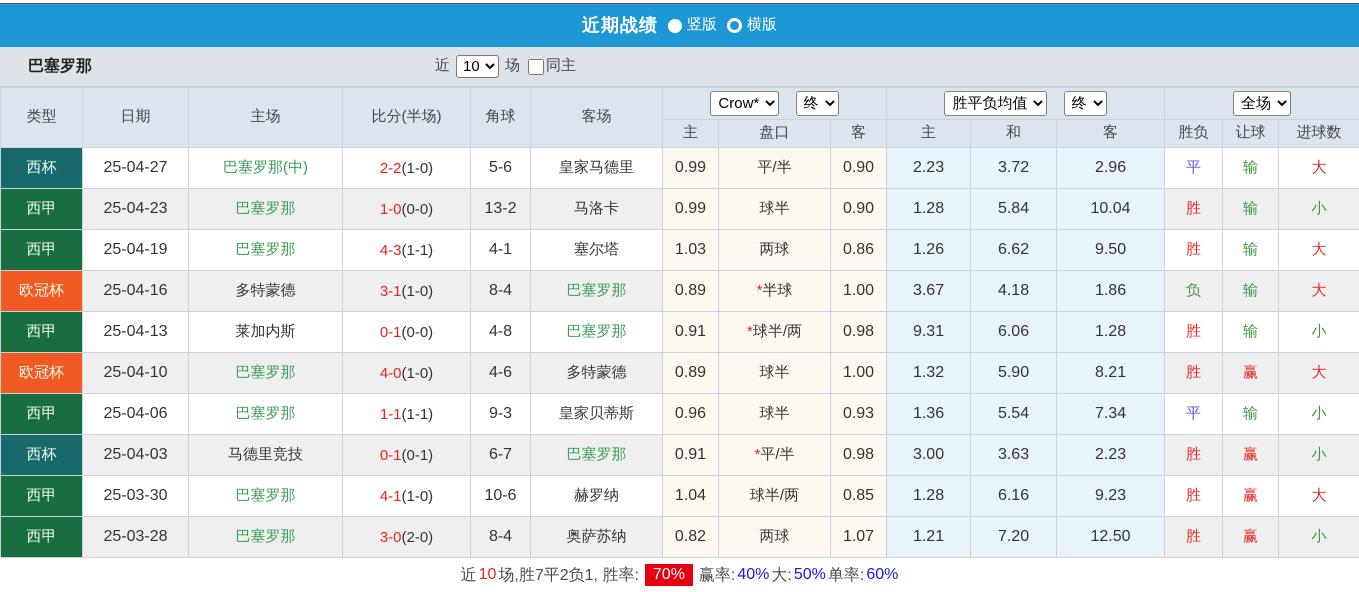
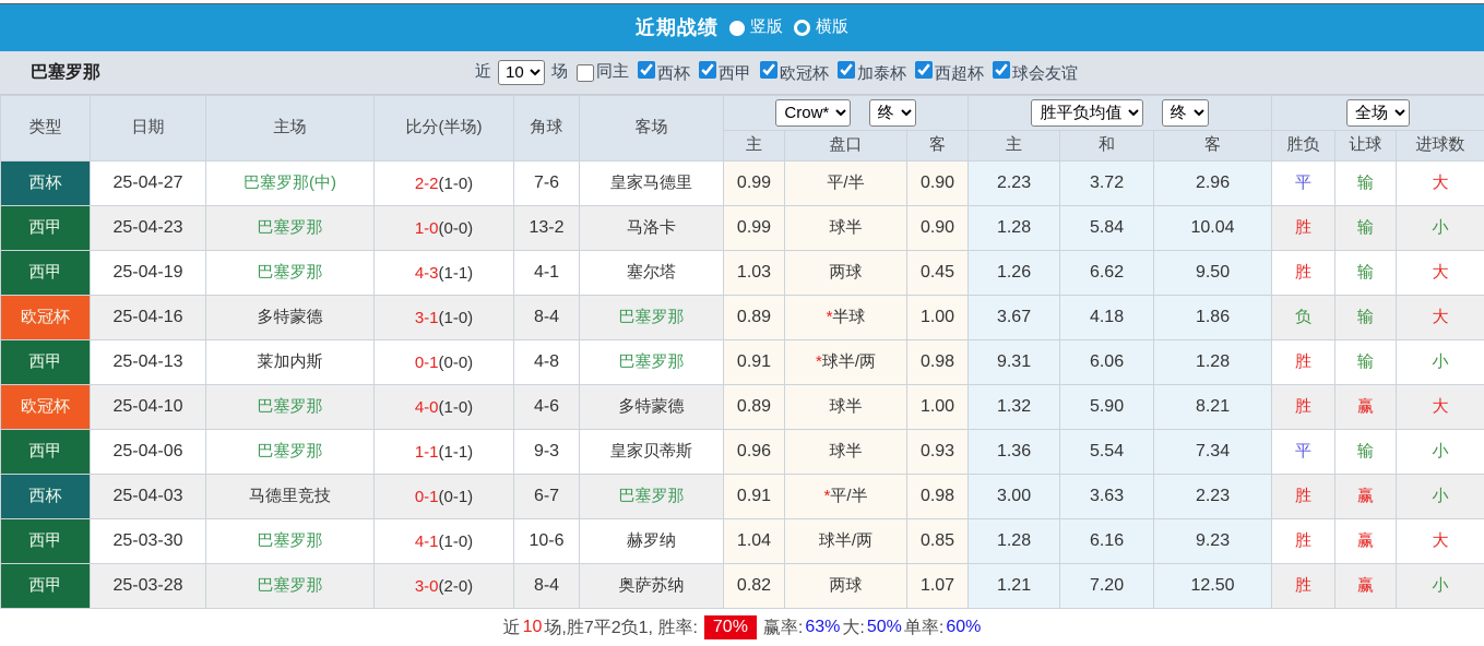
  近期战绩
  竖版
  横版
  巴塞罗那
  近
  10
  场
  同主
+ 西杯 西甲 欧冠杯 加泰杯 西超杯 球会友谊
  类型	日期	主场	比分(半场)	角球	客场	Crow* 终	胜平负均值 终	全场
  主	盘口	客	主	和	客	胜负	让球	进球数
- 西杯	25-04-27	巴塞罗那(中)	2-2(1-0)	5-6	皇家马德里	0.99	平/半	0.90	2.23	3.72	2.96	平	输	大
+ 西杯	25-04-27	巴塞罗那(中)	2-2(1-0)	7-6	皇家马德里	0.99	平/半	0.90	2.23	3.72	2.96	平	输	大
  西甲	25-04-23	巴塞罗那	1-0(0-0)	13-2	马洛卡	0.99	球半	0.90	1.28	5.84	10.04	胜	输	小
- 西甲	25-04-19	巴塞罗那	4-3(1-1)	4-1	塞尔塔	1.03	两球	0.86	1.26	6.62	9.50	胜	输	大
+ 西甲	25-04-19	巴塞罗那	4-3(1-1)	4-1	塞尔塔	1.03	两球	0.45	1.26	6.62	9.50	胜	输	大
  欧冠杯	25-04-16	多特蒙德	3-1(1-0)	8-4	巴塞罗那	0.89	*半球	1.00	3.67	4.18	1.86	负	输	大
  西甲	25-04-13	莱加内斯	0-1(0-0)	4-8	巴塞罗那	0.91	*球半/两	0.98	9.31	6.06	1.28	胜	输	小
  欧冠杯	25-04-10	巴塞罗那	4-0(1-0)	4-6	多特蒙德	0.89	球半	1.00	1.32	5.90	8.21	胜	赢	大
  西甲	25-04-06	巴塞罗那	1-1(1-1)	9-3	皇家贝蒂斯	0.96	球半	0.93	1.36	5.54	7.34	平	输	小
  西杯	25-04-03	马德里竞技	0-1(0-1)	6-7	巴塞罗那	0.91	*平/半	0.98	3.00	3.63	2.23	胜	赢	小
  西甲	25-03-30	巴塞罗那	4-1(1-0)	10-6	赫罗纳	1.04	球半/两	0.85	1.28	6.16	9.23	胜	赢	大
  西甲	25-03-28	巴塞罗那	3-0(2-0)	8-4	奥萨苏纳	0.82	两球	1.07	1.21	7.20	12.50	胜	赢	小
  近
  10
  场,胜7平2负1, 胜率:
  70%
  赢率:
- 40%
+ 63%
  大:
  50%
  单率:
  60%
